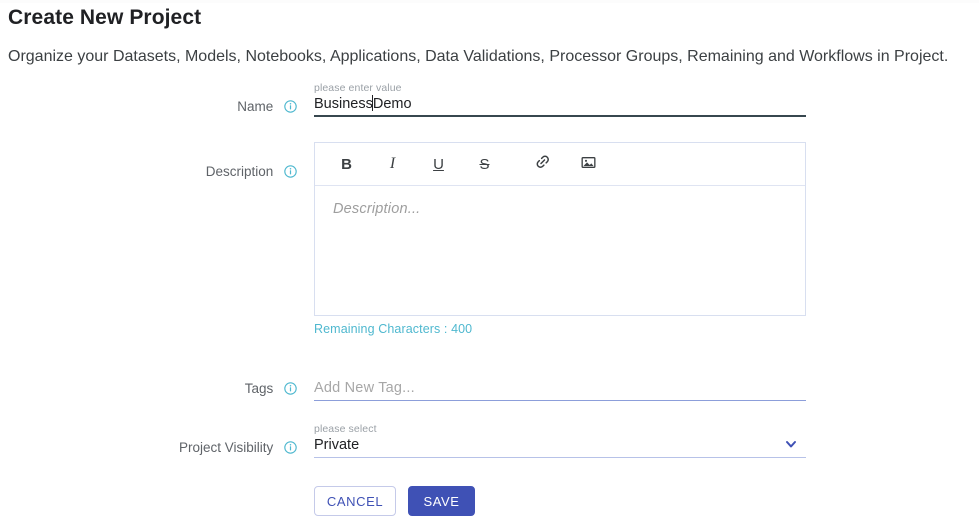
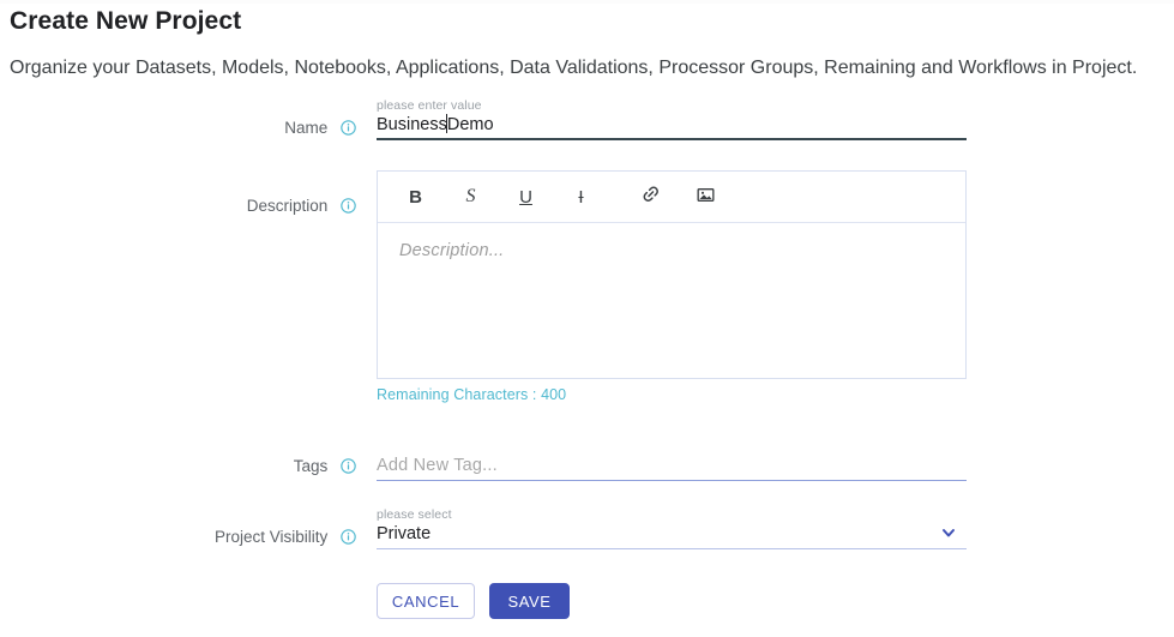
  Create New Project
  Organize your Datasets, Models, Notebooks, Applications, Data Validations, Processor Groups, Remaining and Workflows in Project.
  Name
  please enter value
  BusinessDemo
  Description
  B
- I
+ S
  U
- S
+ I
  Description...
  Remaining Characters : 400
  Tags
  Add New Tag...
  Project Visibility
  please select
  Private
  CANCEL
  SAVE
